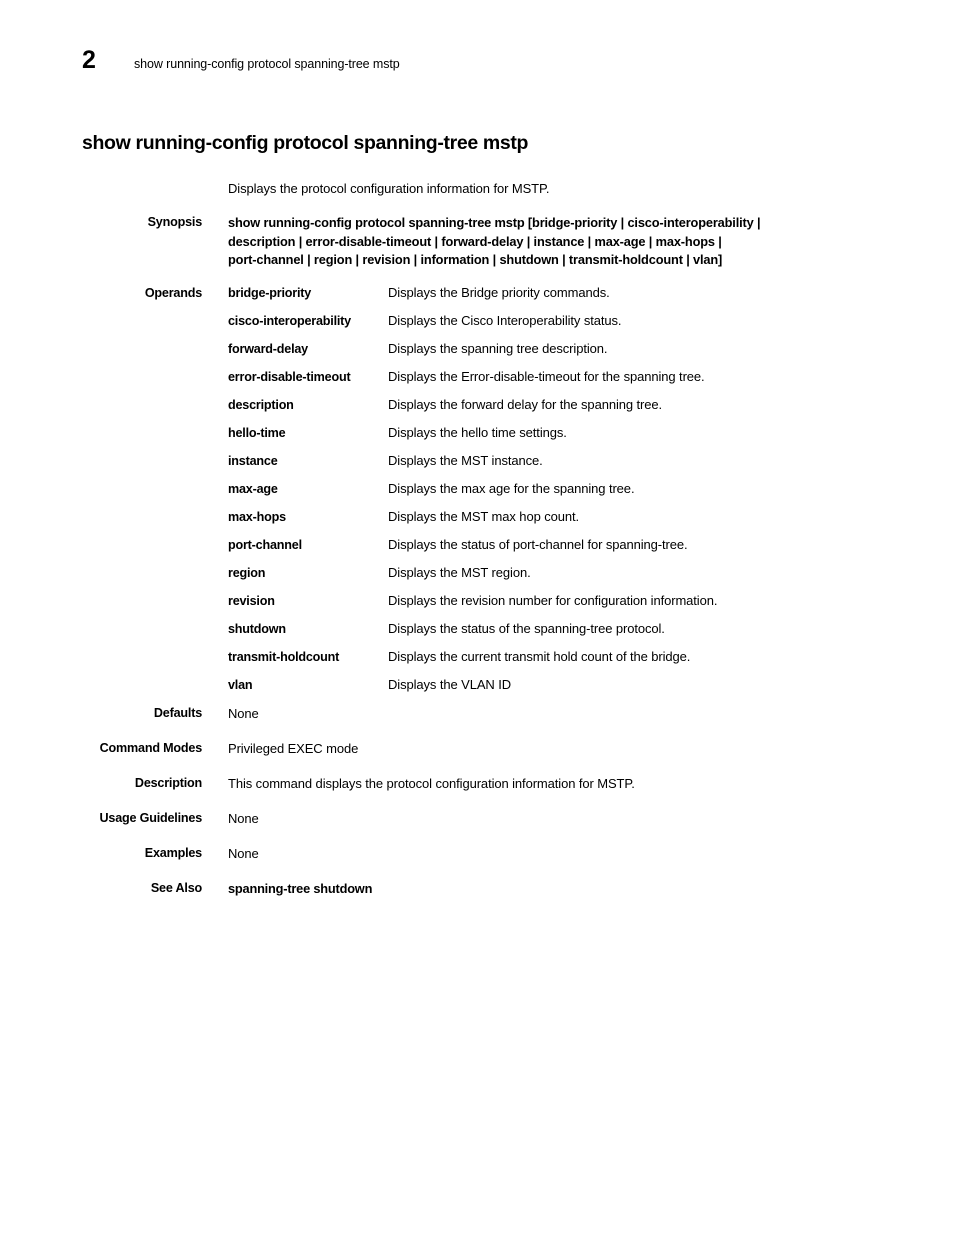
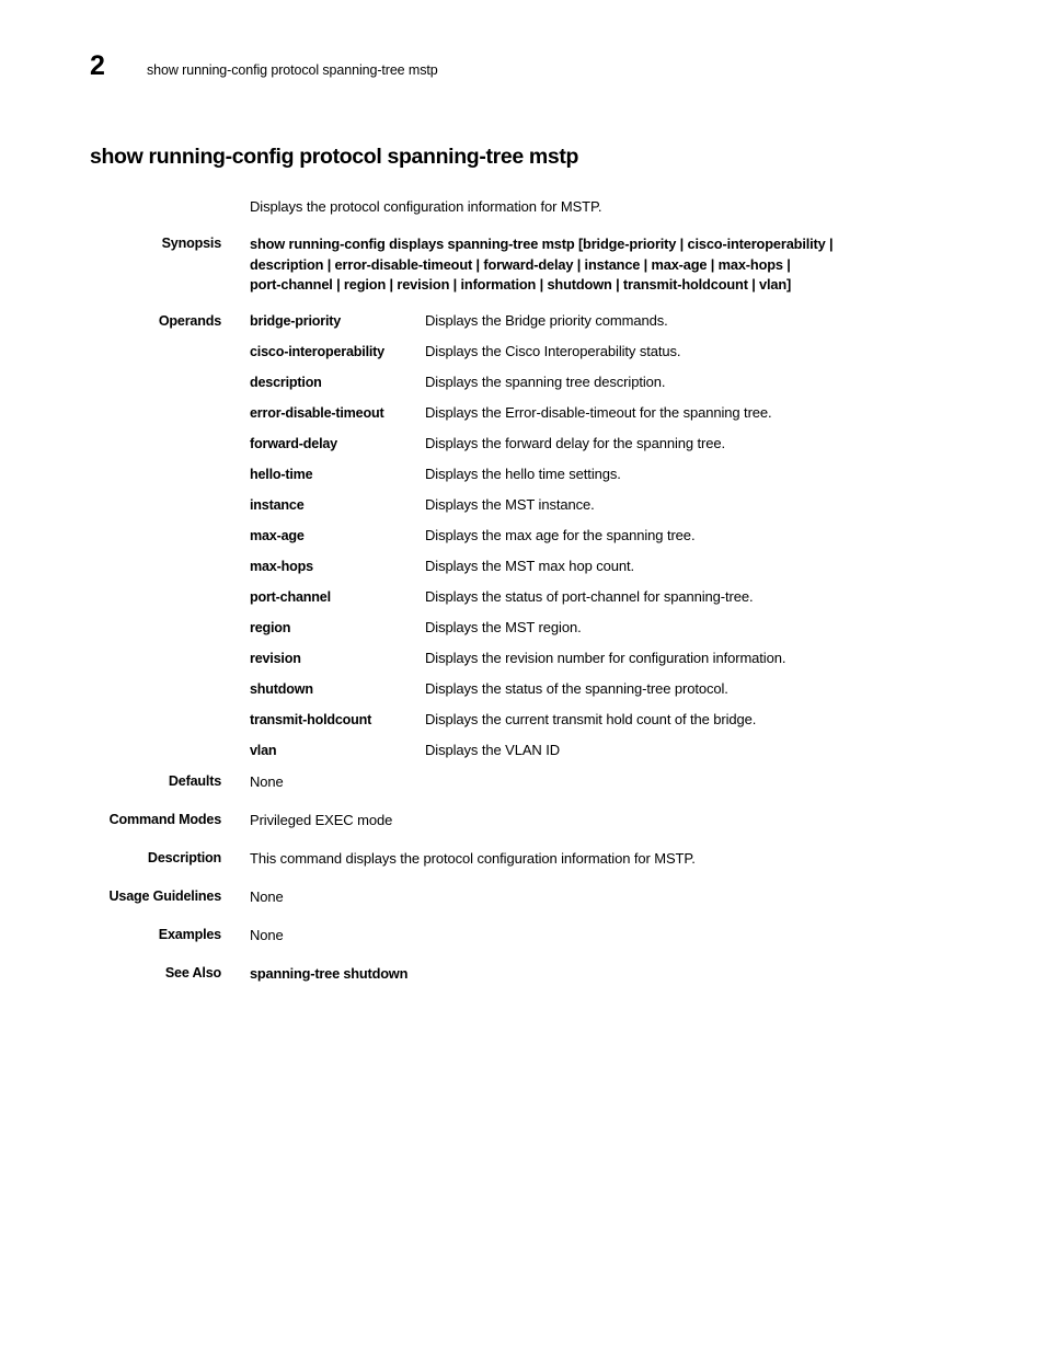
  2
  show running-config protocol spanning-tree mstp
  show running-config protocol spanning-tree mstp
  Displays the protocol configuration information for MSTP.
  Synopsis
- show running-config protocol spanning-tree mstp [bridge-priority | cisco-interoperability |
+ show running-config displays spanning-tree mstp [bridge-priority | cisco-interoperability |
  description | error-disable-timeout | forward-delay | instance | max-age | max-hops |
  port-channel | region | revision | information | shutdown | transmit-holdcount | vlan]
  Operands
  bridge-priority	Displays the Bridge priority commands.
  cisco-interoperability	Displays the Cisco Interoperability status.
- forward-delay	Displays the spanning tree description.
+ description	Displays the spanning tree description.
  error-disable-timeout	Displays the Error-disable-timeout for the spanning tree.
- description	Displays the forward delay for the spanning tree.
+ forward-delay	Displays the forward delay for the spanning tree.
  hello-time	Displays the hello time settings.
  instance	Displays the MST instance.
  max-age	Displays the max age for the spanning tree.
  max-hops	Displays the MST max hop count.
  port-channel	Displays the status of port-channel for spanning-tree.
  region	Displays the MST region.
  revision	Displays the revision number for configuration information.
  shutdown	Displays the status of the spanning-tree protocol.
  transmit-holdcount	Displays the current transmit hold count of the bridge.
  vlan	Displays the VLAN ID
  Defaults
  None
  Command Modes
  Privileged EXEC mode
  Description
  This command displays the protocol configuration information for MSTP.
  Usage Guidelines
  None
  Examples
  None
  See Also
  spanning-tree shutdown
